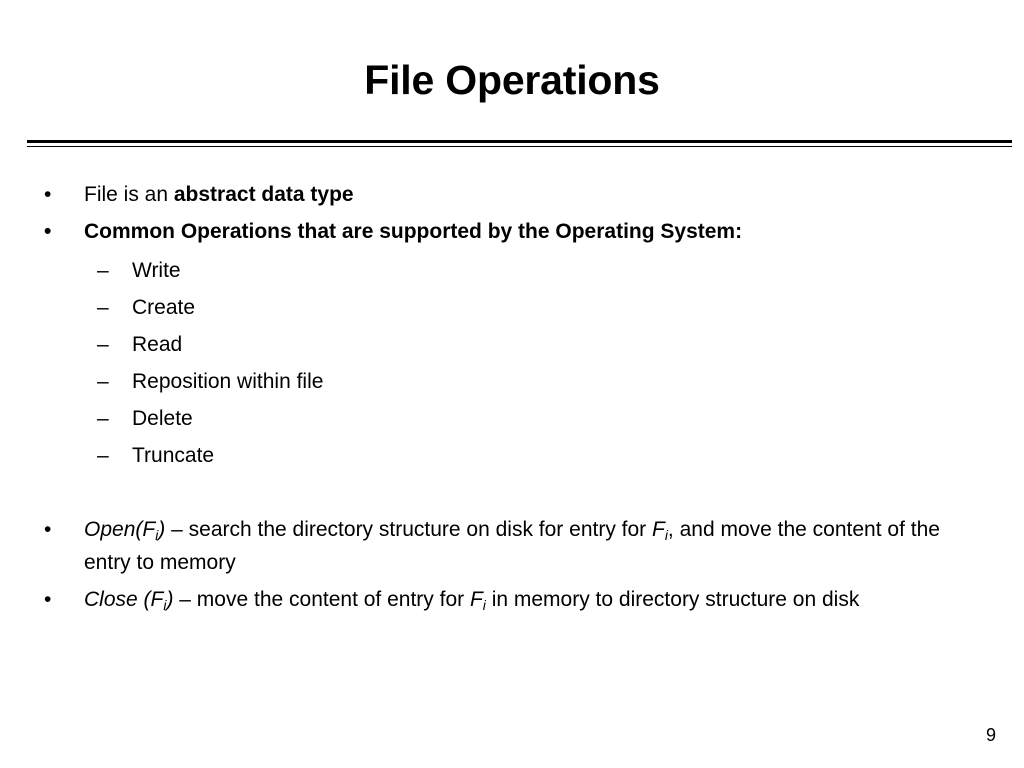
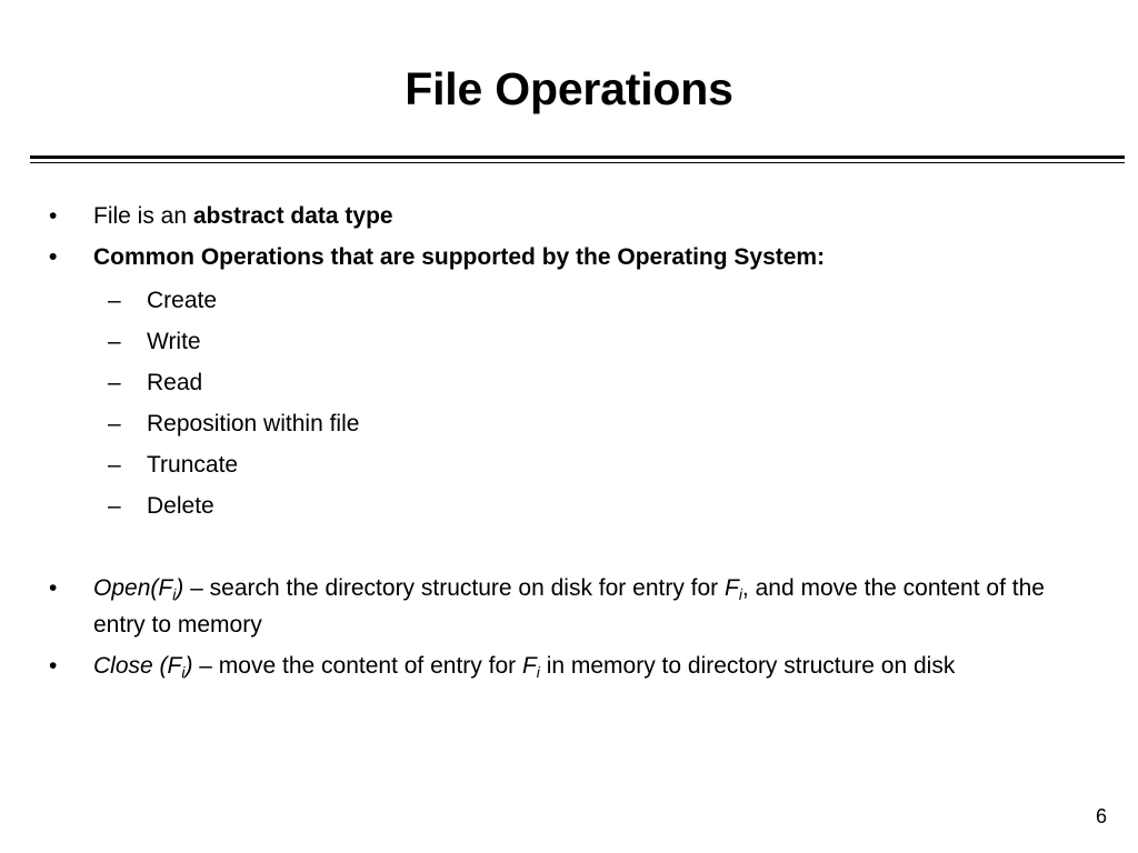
  File Operations
  •
  File is an abstract data type
  •
  Common Operations that are supported by the Operating System:
  –
- Write
+ Create
  –
- Create
+ Write
  –
  Read
  –
  Reposition within file
  –
- Delete
+ Truncate
  –
- Truncate
+ Delete
  •
  Open(Fi) – search the directory structure on disk for entry for Fi, and move the content of the entry to memory
  •
  Close (Fi) – move the content of entry for Fi in memory to directory structure on disk
- 9
+ 6
